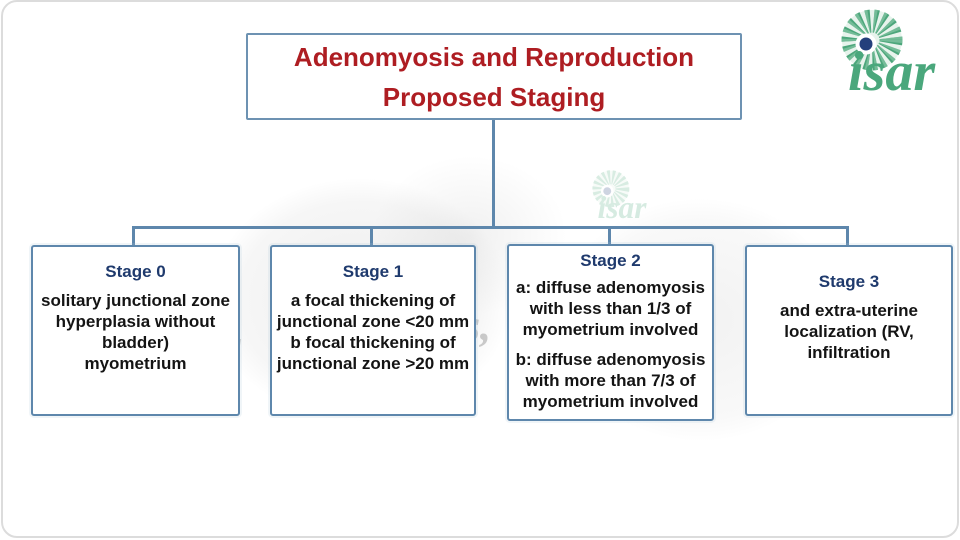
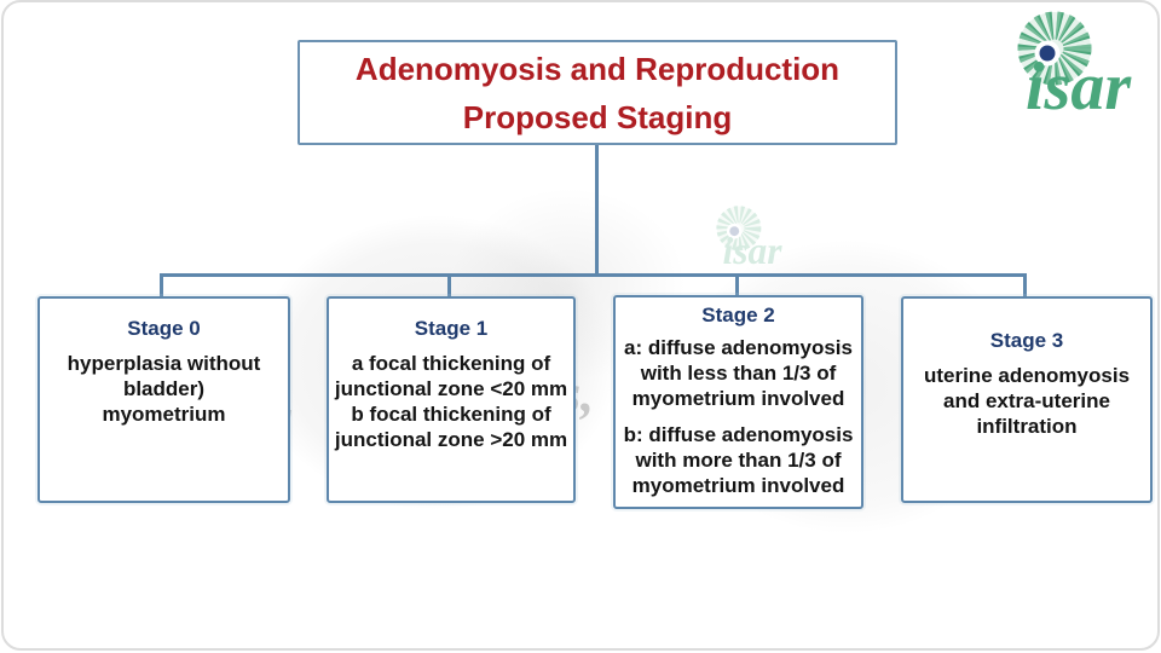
  isar
  Adenomyosis and Reproduction
  Proposed Staging
  Stage 0
- solitary junctional zone
  hyperplasia without
  bladder)
  myometrium
  Stage 1
  a focal thickening of
  junctional zone <20 mm
  b focal thickening of
  junctional zone >20 mm
  Stage 2
  a: diffuse adenomyosis
  with less than 1/3 of
  myometrium involved
  b: diffuse adenomyosis
- with more than 7/3 of
+ with more than 1/3 of
  myometrium involved
  Stage 3
+ uterine adenomyosis
  and extra-uterine
- localization (RV,
  infiltration
  isar
